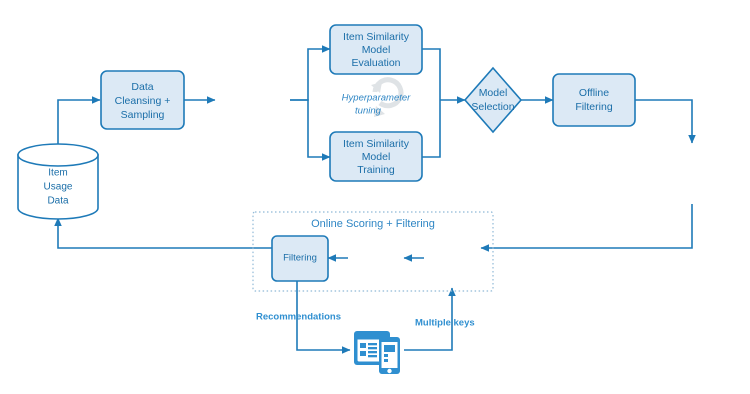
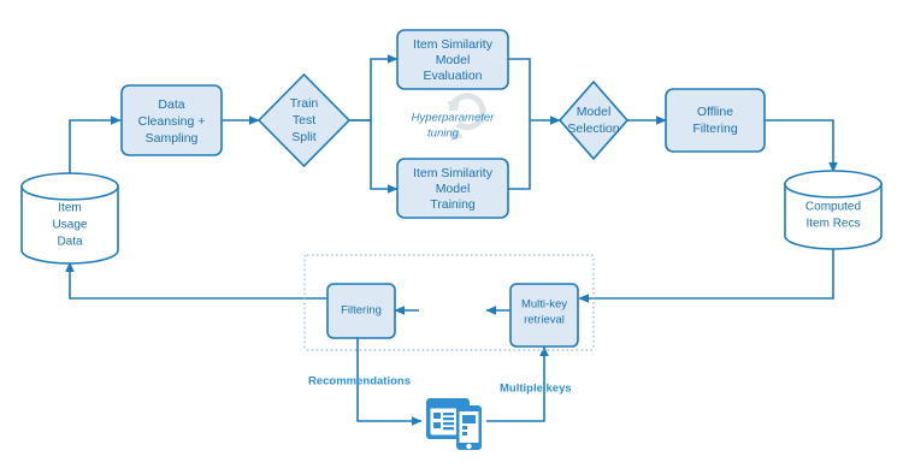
- Online Scoring + Filtering
  Hyperparameter
  tuning
  Item
  Usage
  Data
  Data
  Cleansing +
  Sampling
+ Train
+ Test
+ Split
  Item Similarity
  Model
  Evaluation
  Item Similarity
  Model
  Training
  Model
  Selection
  Offline
  Filtering
+ Computed
+ Item Recs
  Filtering
+ Multi-key
+ retrieval
  Recommendations
  Multiple keys
